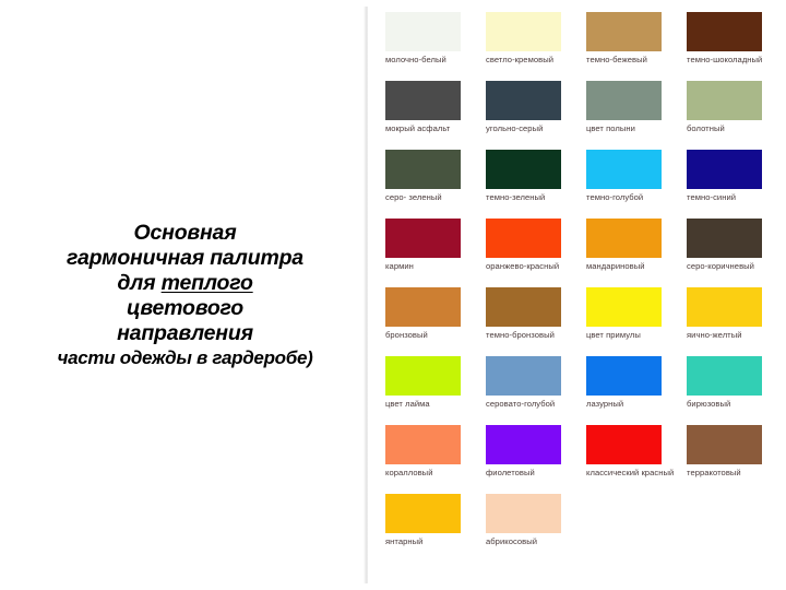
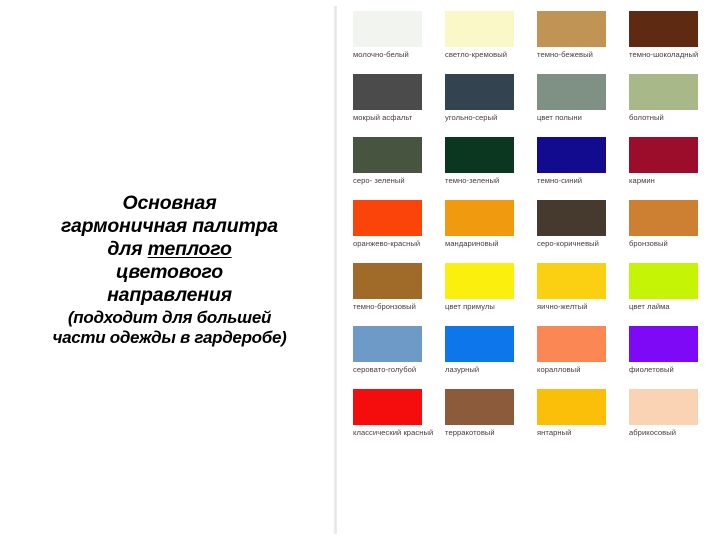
  Основная
  гармоничная палитра
  для теплого
  цветового
  направления
+ (подходит для большей
  части одежды в гардеробе)
  молочно-белый
  светло-кремовый
  темно-бежевый
  темно-шоколадный
  мокрый асфальт
  угольно-серый
  цвет полыни
  болотный
  серо- зеленый
  темно-зеленый
- темно-голубой
  темно-синий
  кармин
  оранжево-красный
  мандариновый
  серо-коричневый
  бронзовый
  темно-бронзовый
  цвет примулы
  яично-желтый
  цвет лайма
  серовато-голубой
  лазурный
- бирюзовый
  коралловый
  фиолетовый
  классический красный
  терракотовый
  янтарный
  абрикосовый
